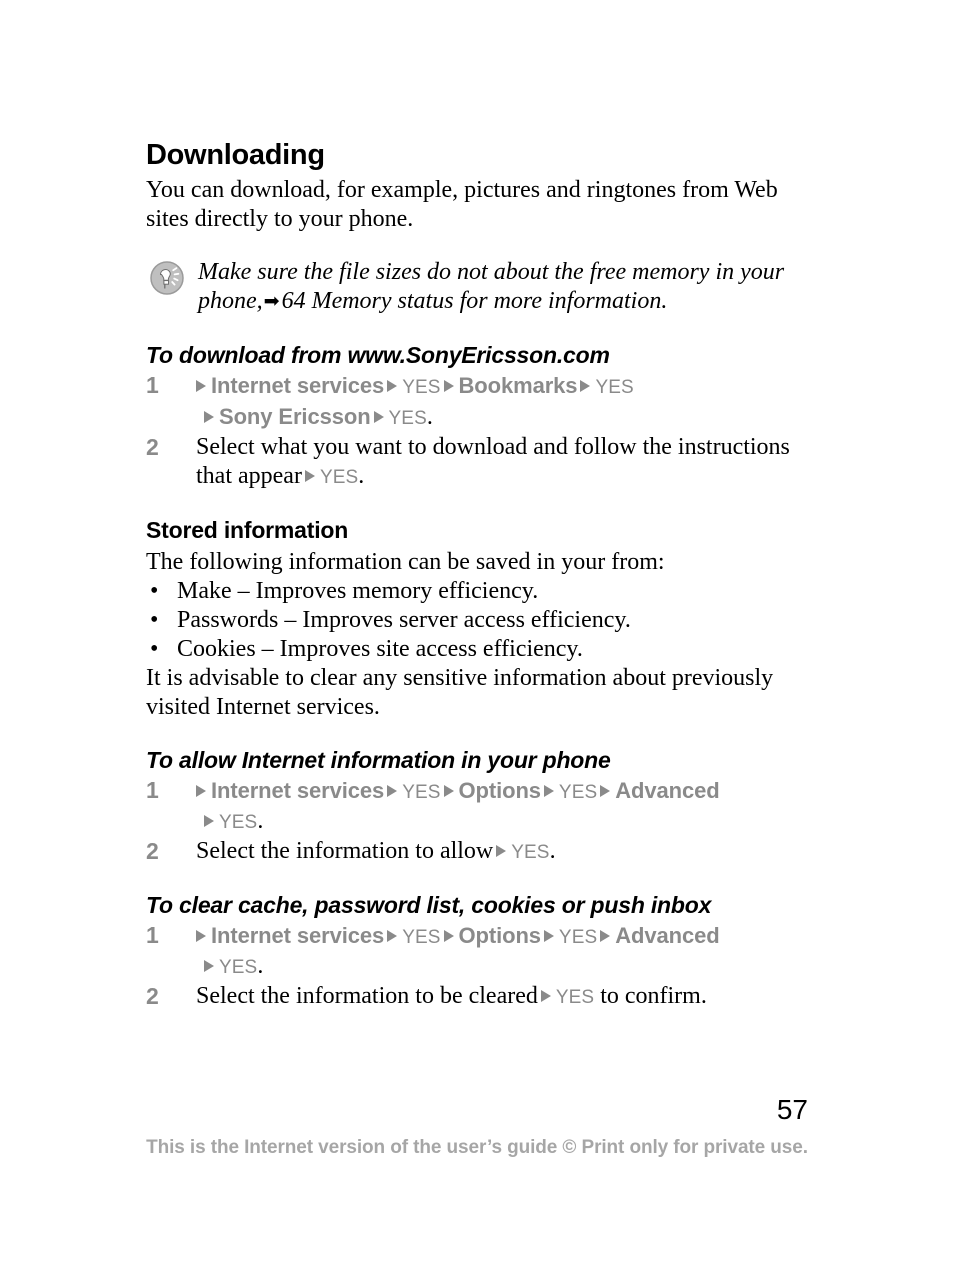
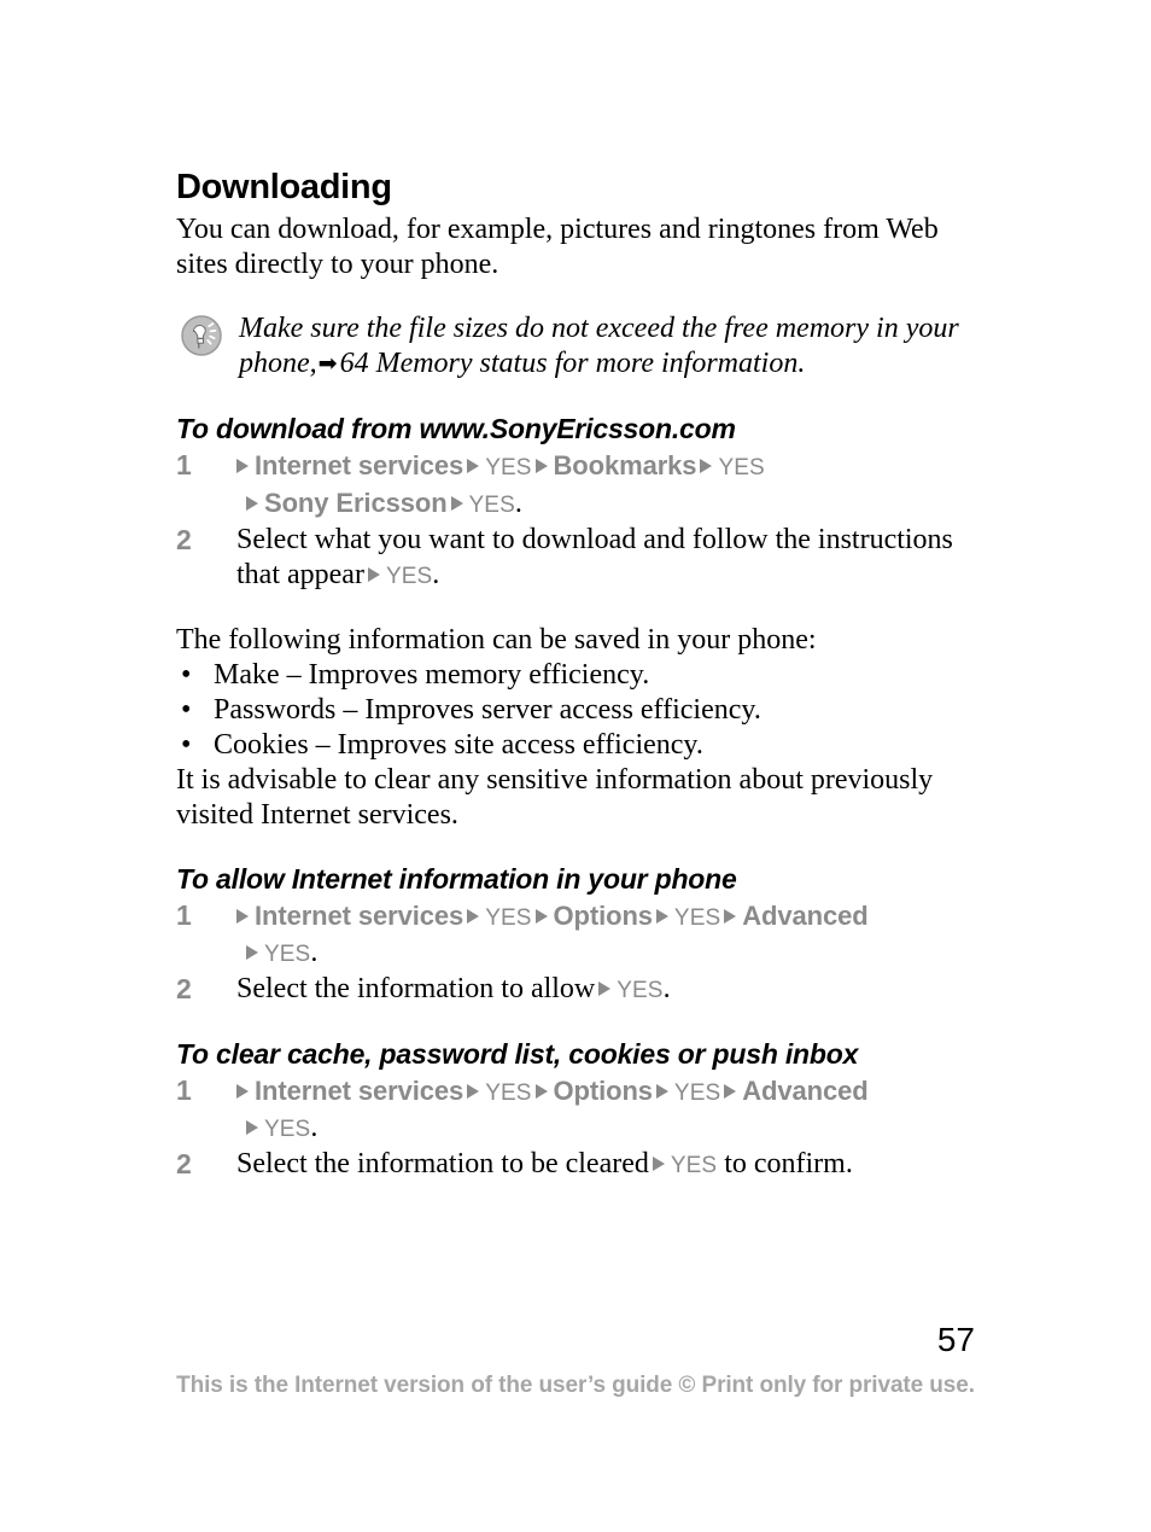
  Downloading
  You can download, for example, pictures and ringtones from Web sites directly to your phone.
- Make sure the file sizes do not about the free memory in your phone,➡64 Memory status for more information.
+ Make sure the file sizes do not exceed the free memory in your phone,➡64 Memory status for more information.
  To download from www.SonyEricsson.com
  1
  Internet services YES Bookmarks YES
  Sony Ericsson YES.
  2
  Select what you want to download and follow the instructions that appear YES.
- Stored information
- The following information can be saved in your from:
+ The following information can be saved in your phone:
  •
  Make – Improves memory efficiency.
  •
  Passwords – Improves server access efficiency.
  •
  Cookies – Improves site access efficiency.
  It is advisable to clear any sensitive information about previously visited Internet services.
  To allow Internet information in your phone
  1
  Internet services YES Options YES Advanced
  YES.
  2
  Select the information to allow YES.
  To clear cache, password list, cookies or push inbox
  1
  Internet services YES Options YES Advanced
  YES.
  2
  Select the information to be cleared YES to confirm.
  57
  This is the Internet version of the user’s guide © Print only for private use.
